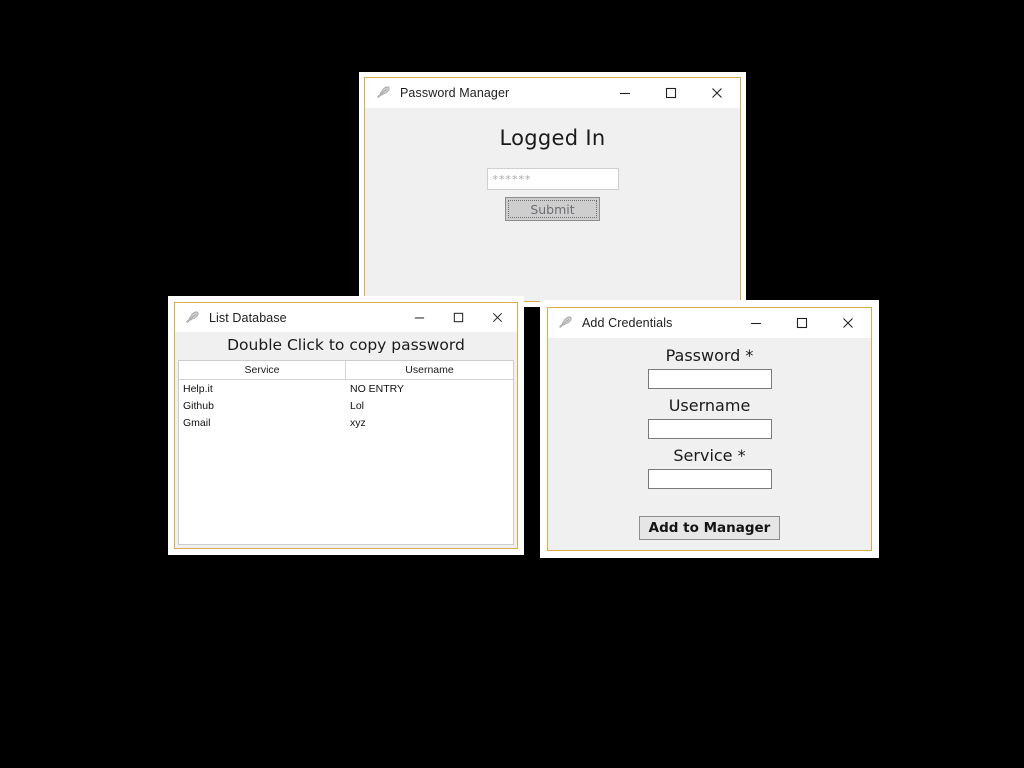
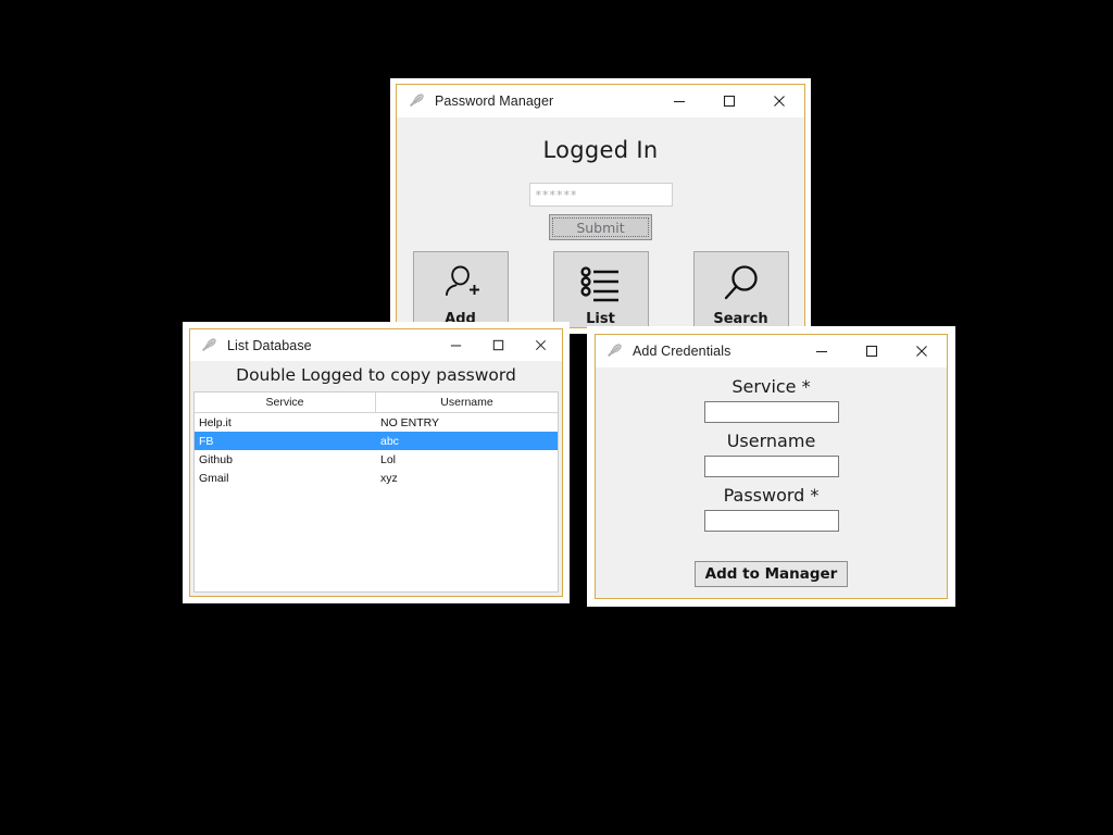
  Password Manager
  Logged In
  ******
  Submit
+ Add
+ List
+ Search
  List Database
- Double Click to copy password
+ Double Logged to copy password
  Service
  Username
  Help.it
  NO ENTRY
+ FB
+ abc
  Github
  Lol
  Gmail
  xyz
  Add Credentials
- Password *
+ Service *
  Username
- Service *
+ Password *
  Add to Manager
